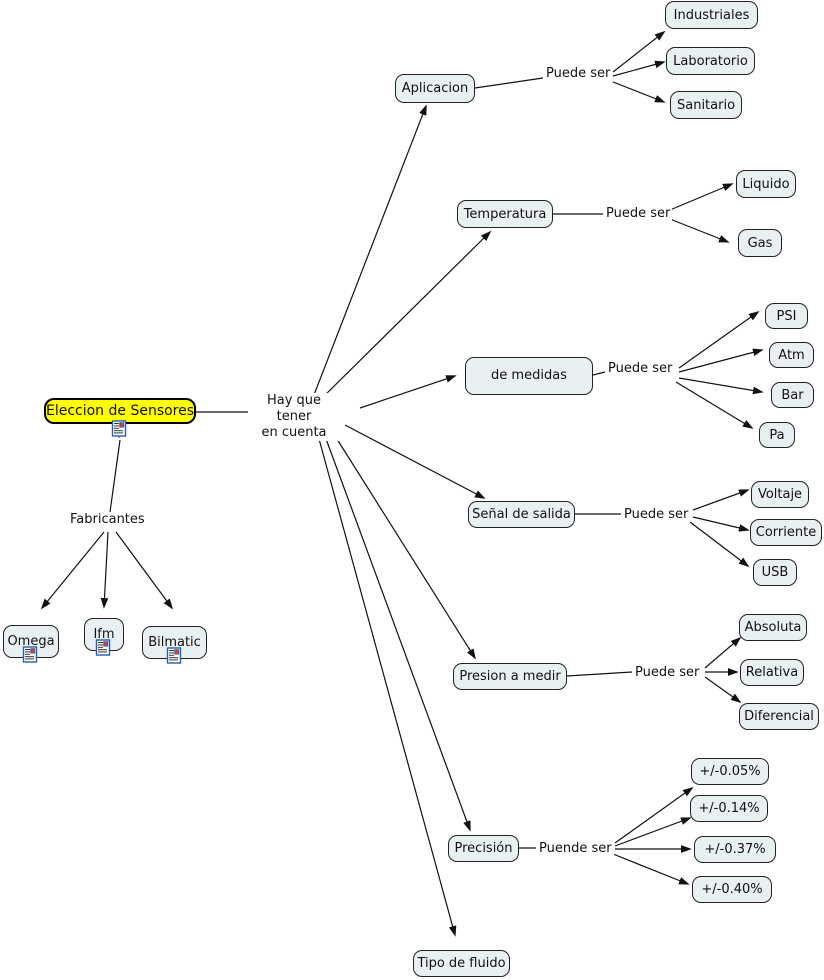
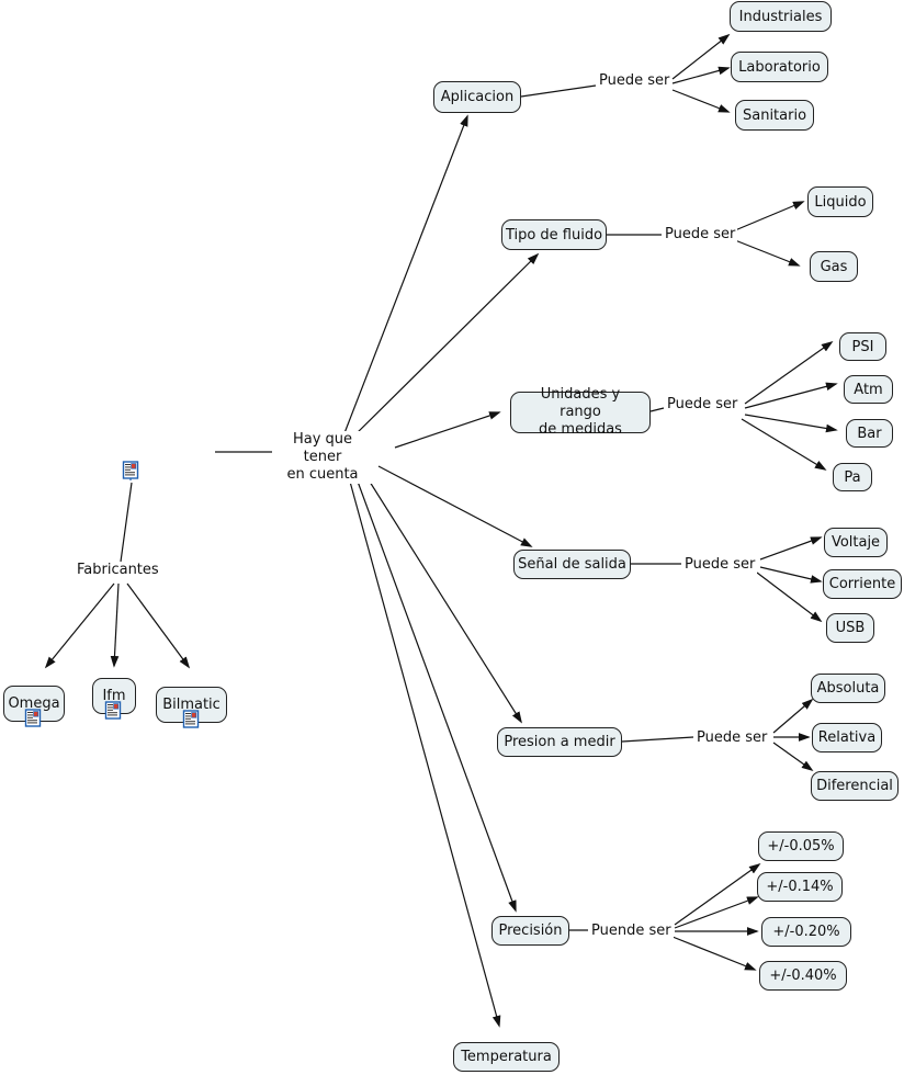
- Eleccion de Sensores
  Hay que tener
  en cuenta
  Fabricantes
  Omega
  Ifm
  Bilmatic
  Aplicacion
  Puede ser
  Industriales
  Laboratorio
  Sanitario
- Temperatura
+ Tipo de fluido
  Puede ser
  Liquido
  Gas
+ Unidades y rango
  de medidas
  Puede ser
  PSI
  Atm
  Bar
  Pa
  Señal de salida
  Puede ser
  Voltaje
  Corriente
  USB
  Presion a medir
  Puede ser
  Absoluta
  Relativa
  Diferencial
  Precisión
  Puende ser
  +/-0.05%
  +/-0.14%
- +/-0.37%
+ +/-0.20%
  +/-0.40%
- Tipo de fluido
+ Temperatura
